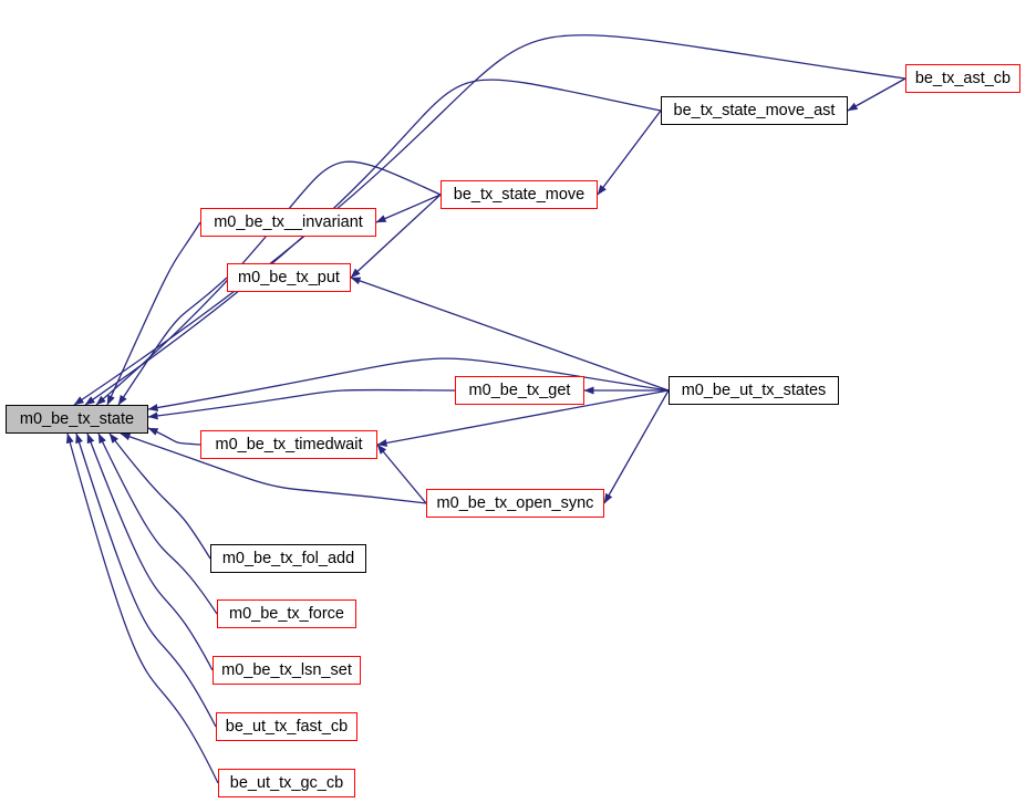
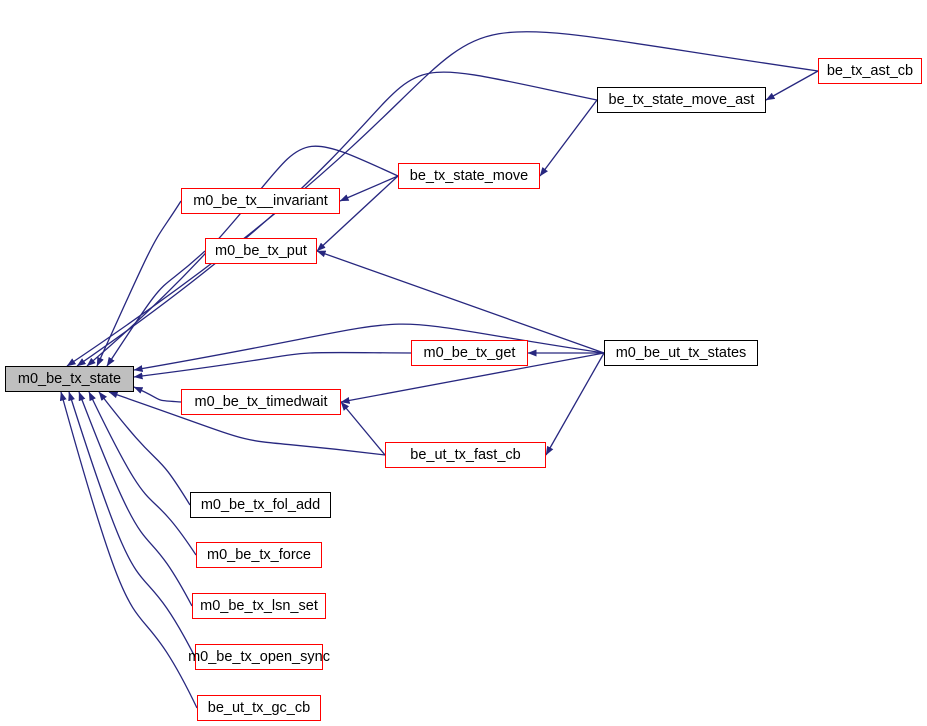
  m0_be_tx_state
  m0_be_tx__invariant
  m0_be_tx_put
  m0_be_tx_timedwait
  m0_be_tx_fol_add
  m0_be_tx_force
  m0_be_tx_lsn_set
- be_ut_tx_fast_cb
+ m0_be_tx_open_sync
  be_ut_tx_gc_cb
  be_tx_state_move
  m0_be_tx_get
- m0_be_tx_open_sync
+ be_ut_tx_fast_cb
  be_tx_state_move_ast
  m0_be_ut_tx_states
  be_tx_ast_cb
